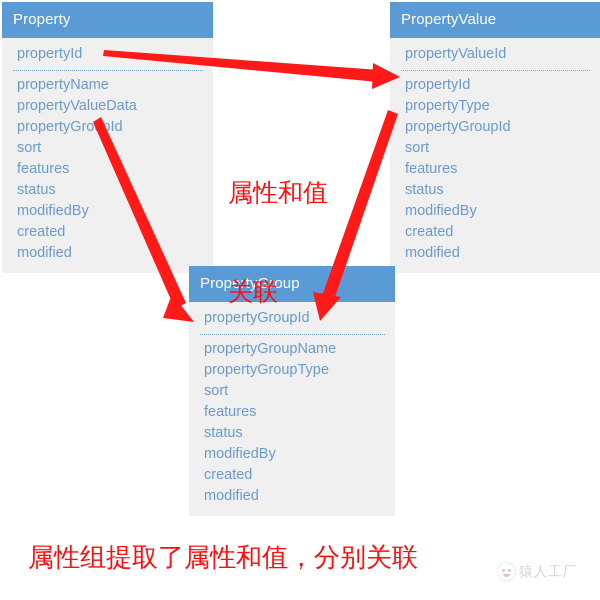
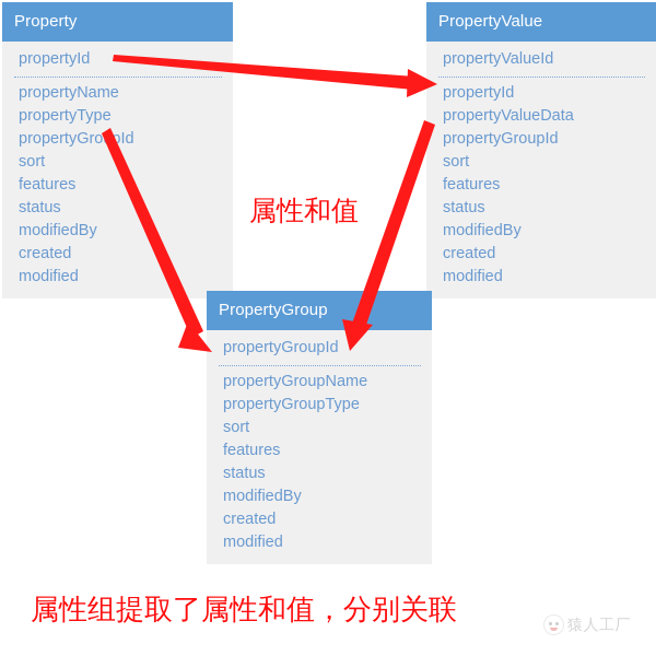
  Property
  propertyId
  propertyName
- propertyValueData
+ propertyType
  propertyGropId
  sort
  features
  status
  modifiedBy
  created
  modified
  PropertyValue
  propertyValueId
  propertyId
- propertyType
+ propertyValueData
  propertyGroupId
  sort
  features
  status
  modifiedBy
  created
  modified
  PropertyGroup
  propertyGroupId
  propertyGroupName
  propertyGroupType
  sort
  features
  status
  modifiedBy
  created
  modified
  属性和值
- 关联
  属性组提取了属性和值，分别关联
  猿人工厂
